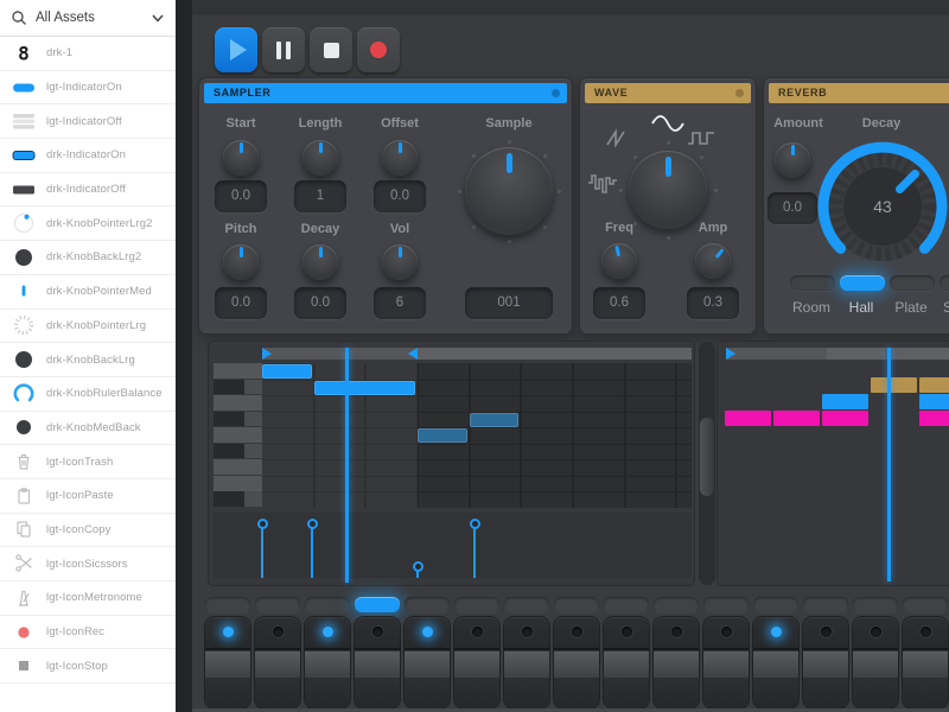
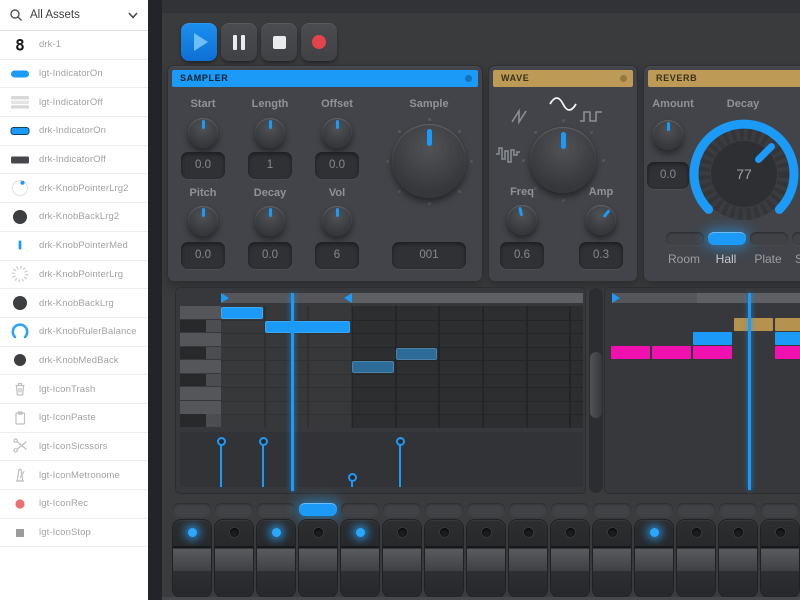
  All Assets
  8
  drk-1
  lgt-IndicatorOn
  lgt-IndicatorOff
  drk-IndicatorOn
  drk-IndicatorOff
  drk-KnobPointerLrg2
  drk-KnobBackLrg2
  drk-KnobPointerMed
  drk-KnobPointerLrg
  drk-KnobBackLrg
  drk-KnobRulerBalance
  drk-KnobMedBack
  lgt-IconTrash
  lgt-IconPaste
- lgt-IconCopy
  lgt-IconSicssors
  lgt-IconMetronome
  lgt-IconRec
  lgt-IconStop
  SAMPLER
  Start
  Length
  Offset
  Sample
  0.0
  1
  0.0
  Pitch
  Decay
  Vol
  0.0
  0.0
  6
  001
  WAVE
  Freq
  Amp
  0.6
  0.3
  REVERB
  Amount
  Decay
  0.0
- 43
+ 77
  Room
  Hall
  Plate
  S
